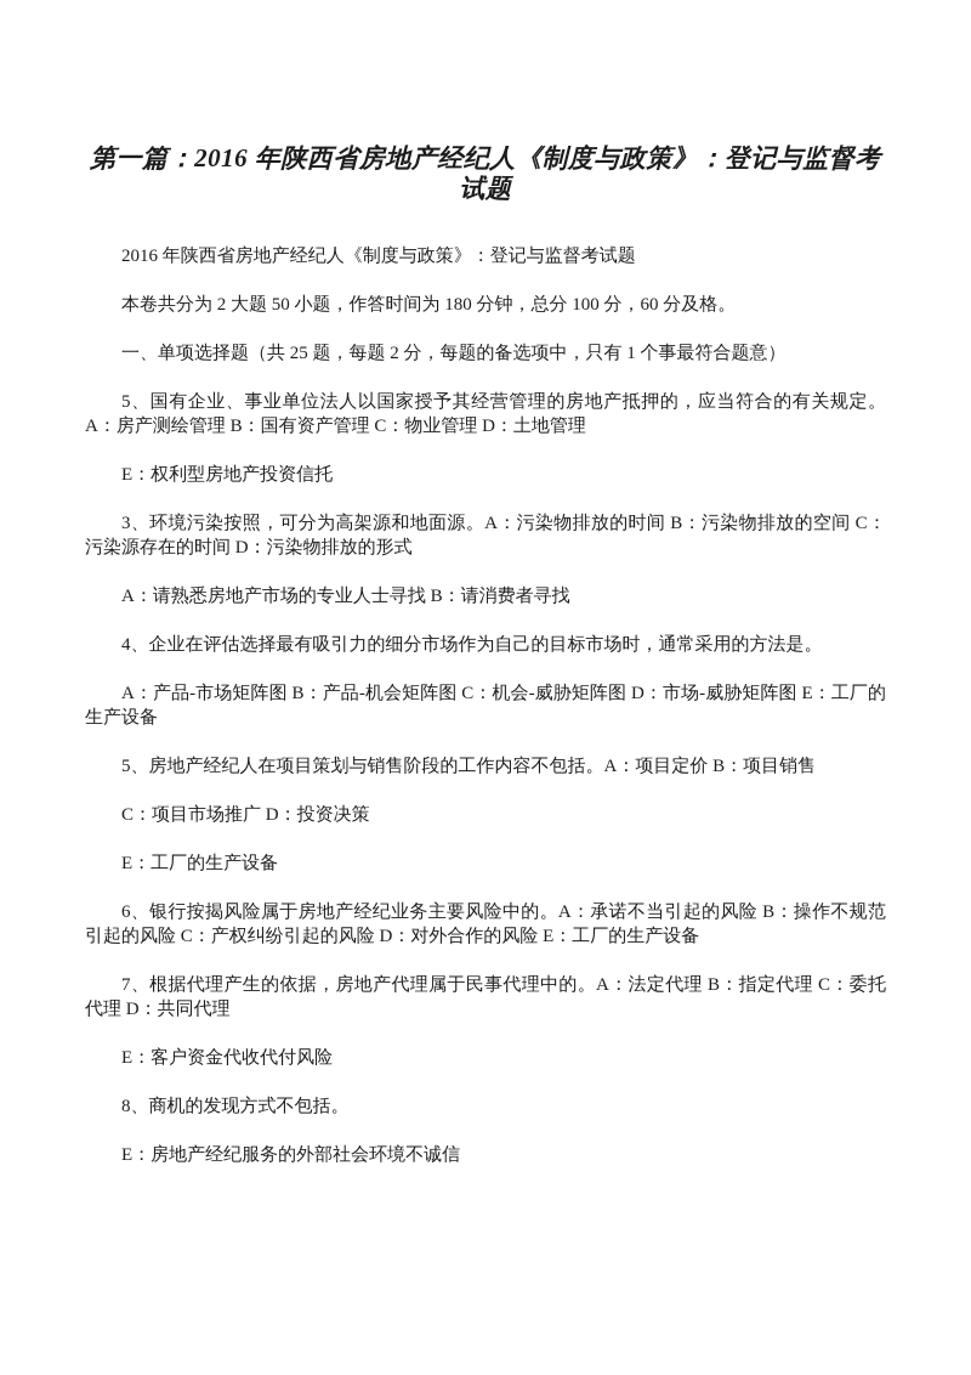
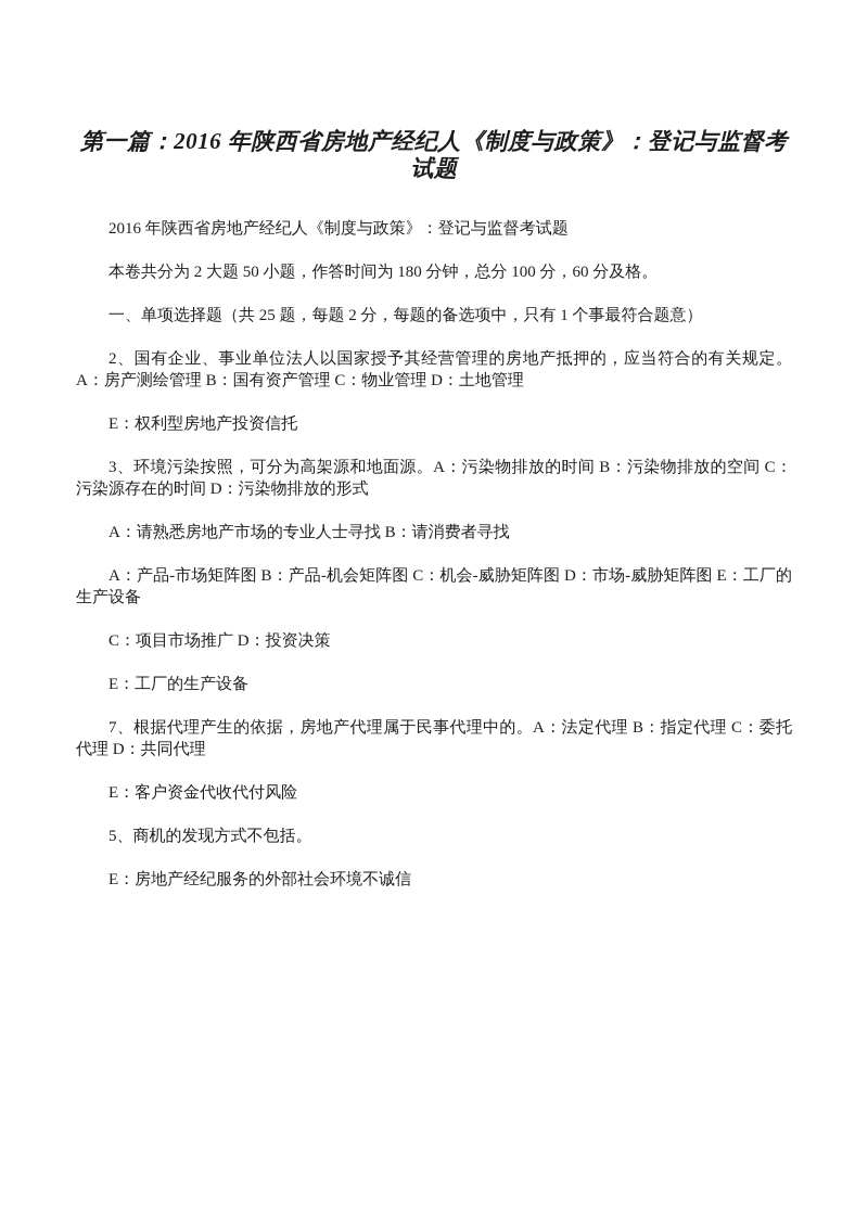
  第一篇：2016 年陕西省房地产经纪人《制度与政策》：登记与监督考试题
  2016 年陕西省房地产经纪人《制度与政策》：登记与监督考试题
  本卷共分为 2 大题 50 小题，作答时间为 180 分钟，总分 100 分，60 分及格。
  一、单项选择题（共 25 题，每题 2 分，每题的备选项中，只有 1 个事最符合题意）
- 5、国有企业、事业单位法人以国家授予其经营管理的房地产抵押的，应当符合的有关规定。A：房产测绘管理 B：国有资产管理 C：物业管理 D：土地管理
+ 2、国有企业、事业单位法人以国家授予其经营管理的房地产抵押的，应当符合的有关规定。A：房产测绘管理 B：国有资产管理 C：物业管理 D：土地管理
  E：权利型房地产投资信托
  3、环境污染按照，可分为高架源和地面源。A：污染物排放的时间 B：污染物排放的空间 C：污染源存在的时间 D：污染物排放的形式
  A：请熟悉房地产市场的专业人士寻找 B：请消费者寻找
- 4、企业在评估选择最有吸引力的细分市场作为自己的目标市场时，通常采用的方法是。
  A：产品-市场矩阵图 B：产品-机会矩阵图 C：机会-威胁矩阵图 D：市场-威胁矩阵图 E：工厂的生产设备
- 5、房地产经纪人在项目策划与销售阶段的工作内容不包括。A：项目定价 B：项目销售
  C：项目市场推广 D：投资决策
  E：工厂的生产设备
- 6、银行按揭风险属于房地产经纪业务主要风险中的。A：承诺不当引起的风险 B：操作不规范引起的风险 C：产权纠纷引起的风险 D：对外合作的风险 E：工厂的生产设备
  7、根据代理产生的依据，房地产代理属于民事代理中的。A：法定代理 B：指定代理 C：委托代理 D：共同代理
  E：客户资金代收代付风险
- 8、商机的发现方式不包括。
+ 5、商机的发现方式不包括。
  E：房地产经纪服务的外部社会环境不诚信
